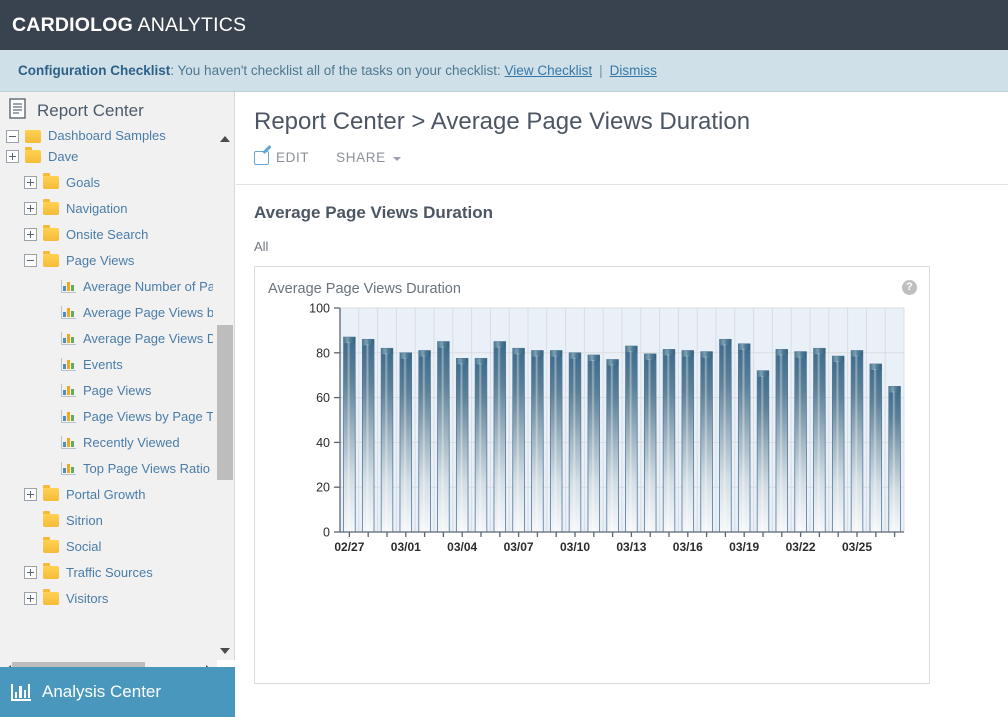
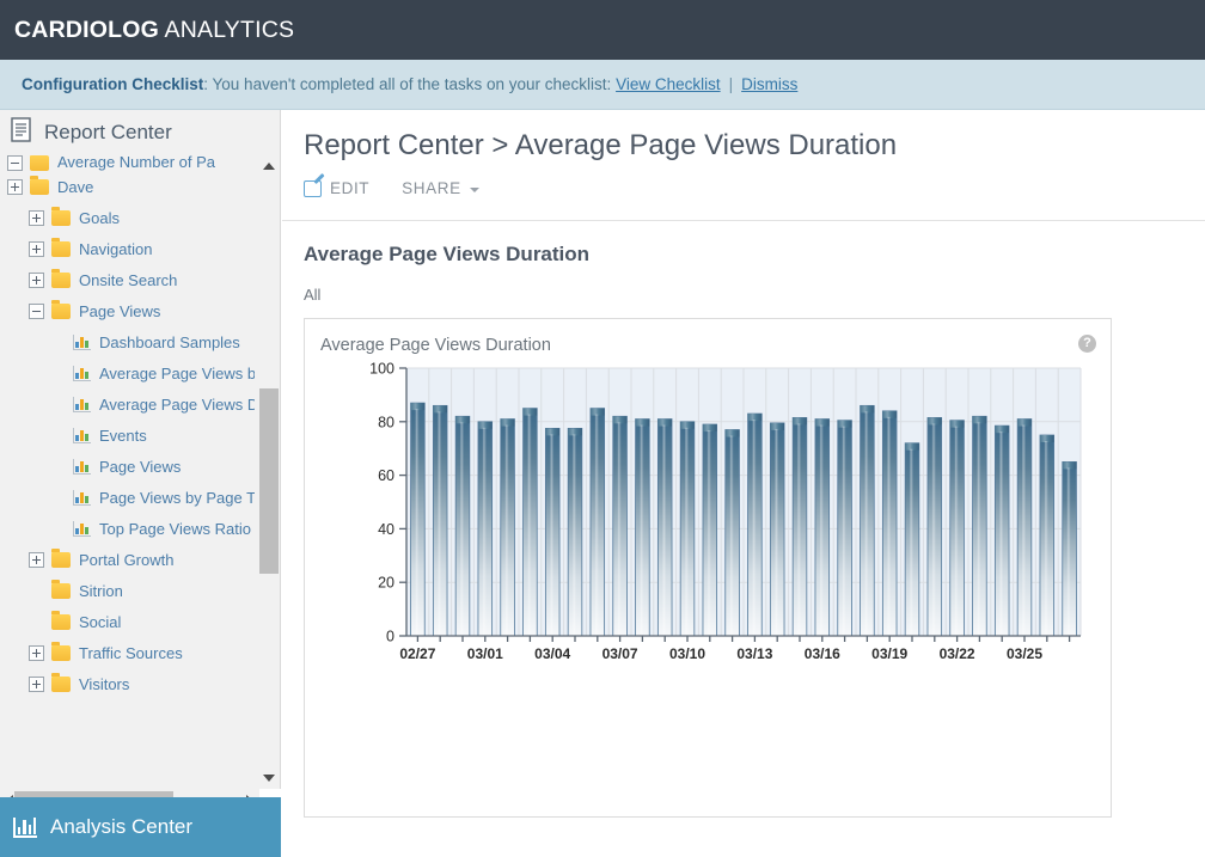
  CARDIOLOG ANALYTICS
  Configuration Checklist
- : You haven't checklist all of the tasks on your checklist:
+ : You haven't completed all of the tasks on your checklist:
  View Checklist
  |
  Dismiss
  Report Center
- Dashboard Samples
+ Average Number of Pa
  Dave
  Goals
  Navigation
  Onsite Search
  Page Views
- Average Number of Pa
+ Dashboard Samples
  Average Page Views b
  Average Page Views D
  Events
  Page Views
  Page Views by Page T
- Recently Viewed
  Top Page Views Ratio
  Portal Growth
  Sitrion
  Social
  Traffic Sources
  Visitors
  Analysis Center
  Report Center > Average Page Views Duration
  EDIT
  SHARE
  Average Page Views Duration
  All
  Average Page Views Duration
  ?
  0
  20
  40
  60
  80
  100
  02/27
  03/01
  03/04
  03/07
  03/10
  03/13
  03/16
  03/19
  03/22
  03/25
